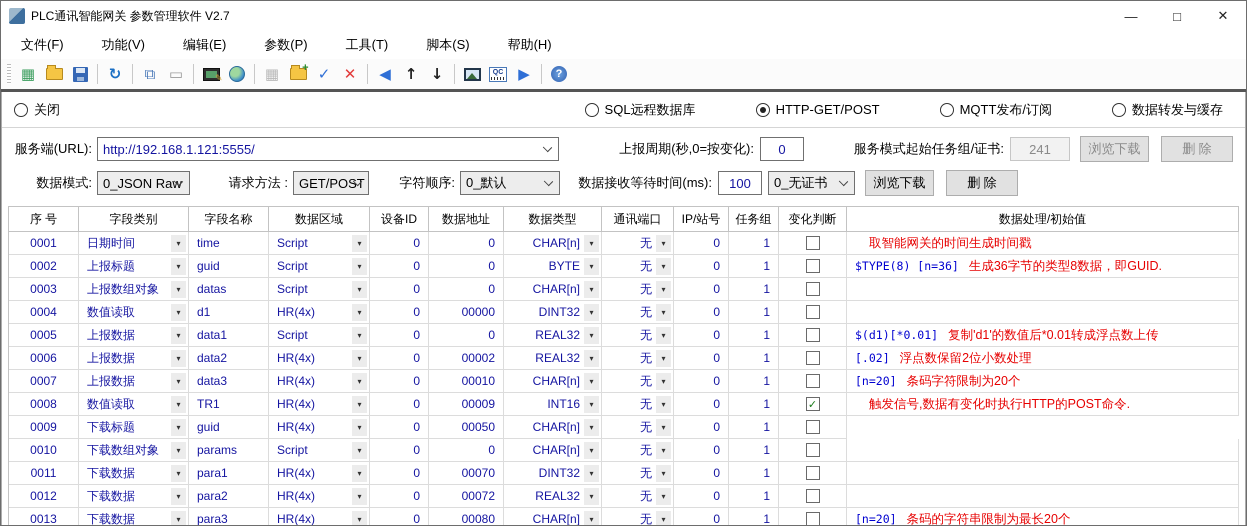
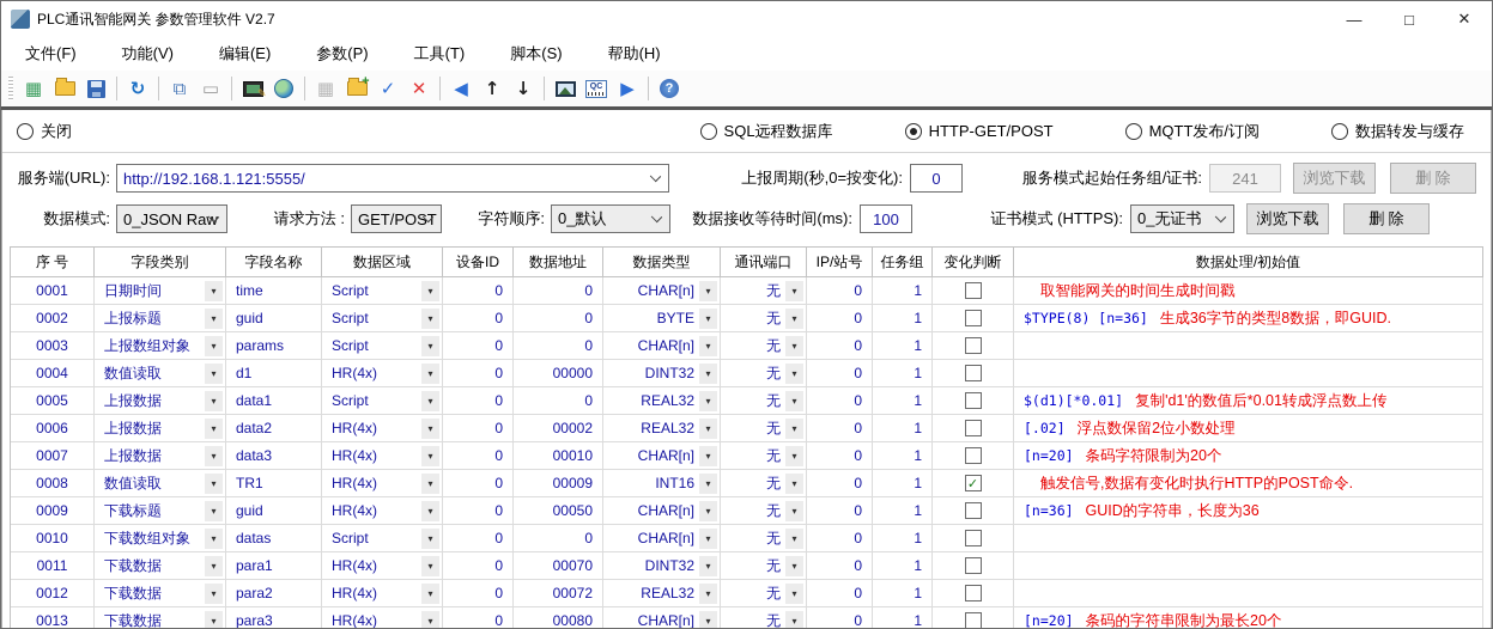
  PLC通讯智能网关 参数管理软件 V2.7
  —
  □
  ✕
  文件(F)
  功能(V)
  编辑(E)
  参数(P)
  工具(T)
  脚本(S)
  帮助(H)
  ▦
  ↻
  ⧉
  ▭
  ▦
  ✓
  ✕
  ◀
  ↑
  ↓
  ▶
  ?
  关闭
  SQL远程数据库
  HTTP-GET/POST
  MQTT发布/订阅
  数据转发与缓存
  服务端(URL):
  http://192.168.1.121:5555/
  上报周期(秒,0=按变化):
  0
  服务模式起始任务组/证书:
  241
  浏览下载
  删 除
  数据模式:
  0_JSON Raw
  请求方法 :
  GET/POST
  字符顺序:
  0_默认
  数据接收等待时间(ms):
  100
+ 证书模式 (HTTPS):
  0_无证书
  浏览下载
  删 除
  序 号
  字段类别
  字段名称
  数据区域
  设备ID
  数据地址
  数据类型
  通讯端口
  IP/站号
  任务组
  变化判断
  数据处理/初始值
  0001
  日期时间
  time
  Script
  0
  0
  CHAR[n]
  无
  0
  1
  取智能网关的时间生成时间戳
  0002
  上报标题
  guid
  Script
  0
  0
  BYTE
  无
  0
  1
  $TYPE(8) [n=36]
  生成36字节的类型8数据，即GUID.
  0003
  上报数组对象
- datas
+ params
  Script
  0
  0
  CHAR[n]
  无
  0
  1
  0004
  数值读取
  d1
  HR(4x)
  0
  00000
  DINT32
  无
  0
  1
  0005
  上报数据
  data1
  Script
  0
  0
  REAL32
  无
  0
  1
  $(d1)[*0.01]
  复制'd1'的数值后*0.01转成浮点数上传
  0006
  上报数据
  data2
  HR(4x)
  0
  00002
  REAL32
  无
  0
  1
  [.02]
  浮点数保留2位小数处理
  0007
  上报数据
  data3
  HR(4x)
  0
  00010
  CHAR[n]
  无
  0
  1
  [n=20]
  条码字符限制为20个
  0008
  数值读取
  TR1
  HR(4x)
  0
  00009
  INT16
  无
  0
  1
  ✓
  触发信号,数据有变化时执行HTTP的POST命令.
  0009
  下载标题
  guid
  HR(4x)
  0
  00050
  CHAR[n]
  无
  0
  1
+ [n=36]
+ GUID的字符串，长度为36
  0010
  下载数组对象
- params
+ datas
  Script
  0
  0
  CHAR[n]
  无
  0
  1
  0011
  下载数据
  para1
  HR(4x)
  0
  00070
  DINT32
  无
  0
  1
  0012
  下载数据
  para2
  HR(4x)
  0
  00072
  REAL32
  无
  0
  1
  0013
  下载数据
  para3
  HR(4x)
  0
  00080
  CHAR[n]
  无
  0
  1
  [n=20]
  条码的字符串限制为最长20个
